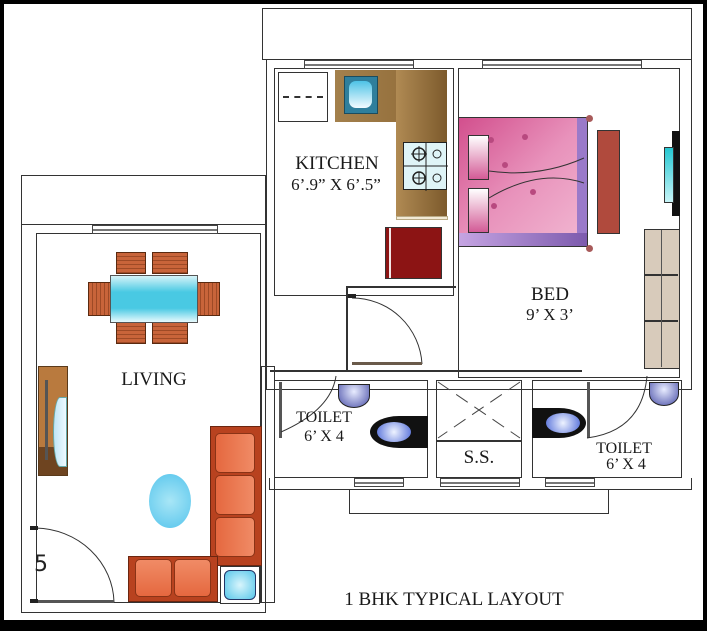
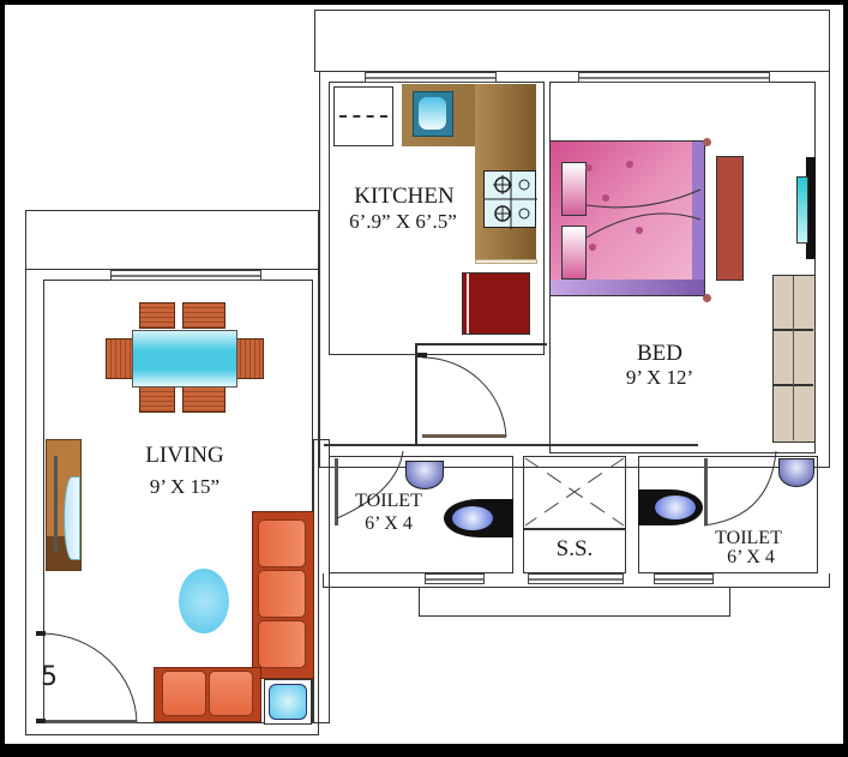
  KITCHEN
  6’.9” X 6’.5”
  BED
- 9’ X 3’
+ 9’ X 12’
  LIVING
+ 9’ X 15”
  5
  TOILET
  6’ X 4
  S.S.
  TOILET
  6’ X 4
- 1 BHK TYPICAL LAYOUT
